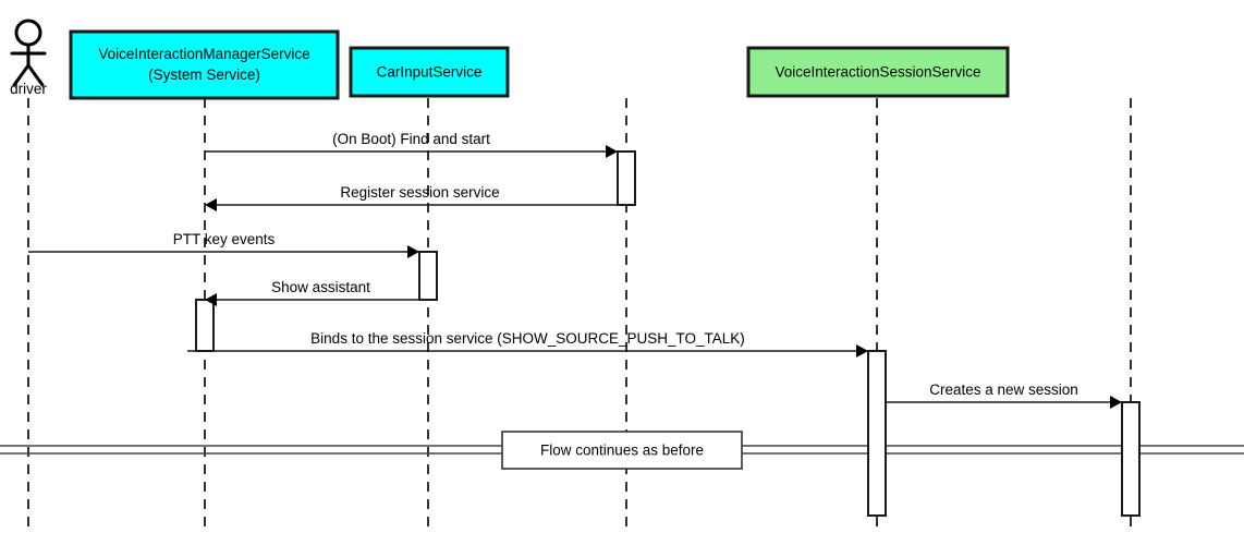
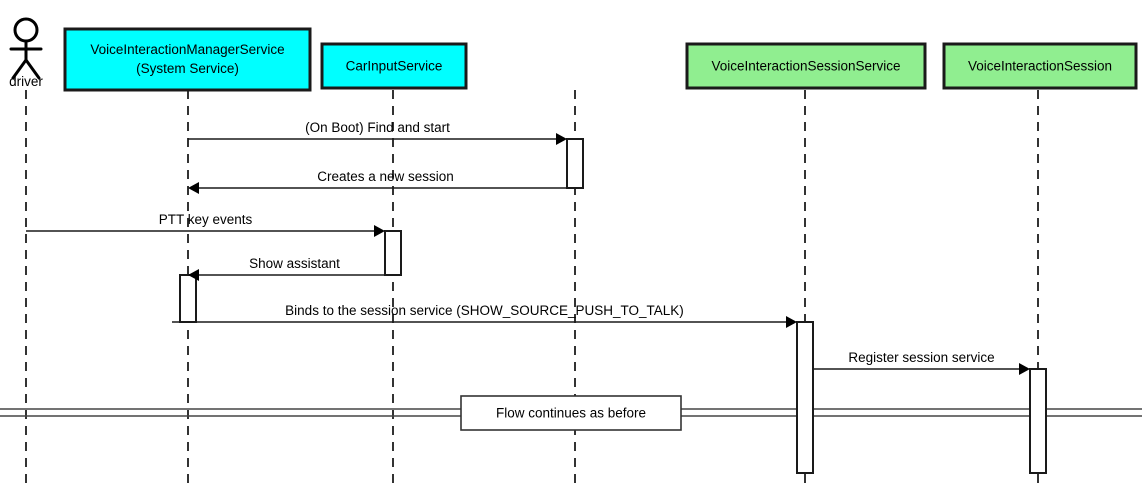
  Flow continues as before
  (On Boot) Find and start
- Register session service
+ Creates a new session
  PTT key events
  Show assistant
  Binds to the session service (SHOW_SOURCE_PUSH_TO_TALK)
- Creates a new session
+ Register session service
  VoiceInteractionManagerService
  (System Service)
  CarInputService
  VoiceInteractionSessionService
+ VoiceInteractionSession
  driver
